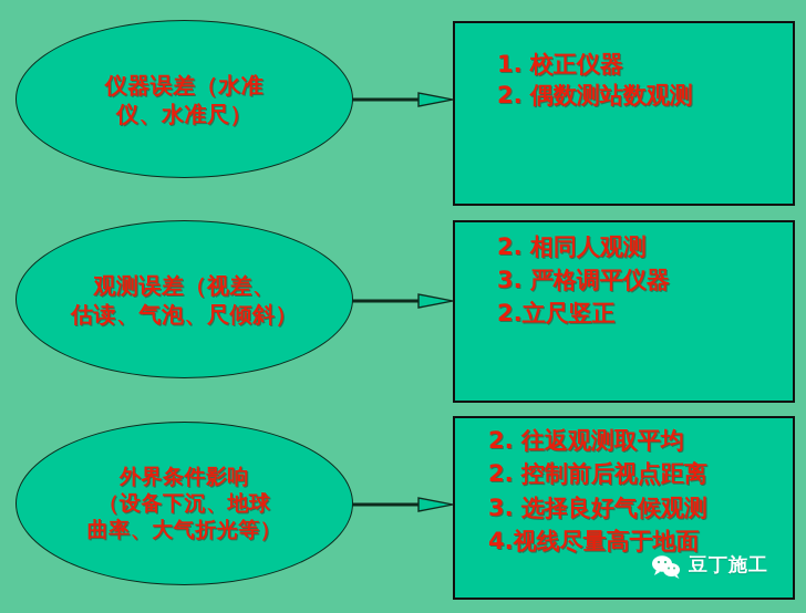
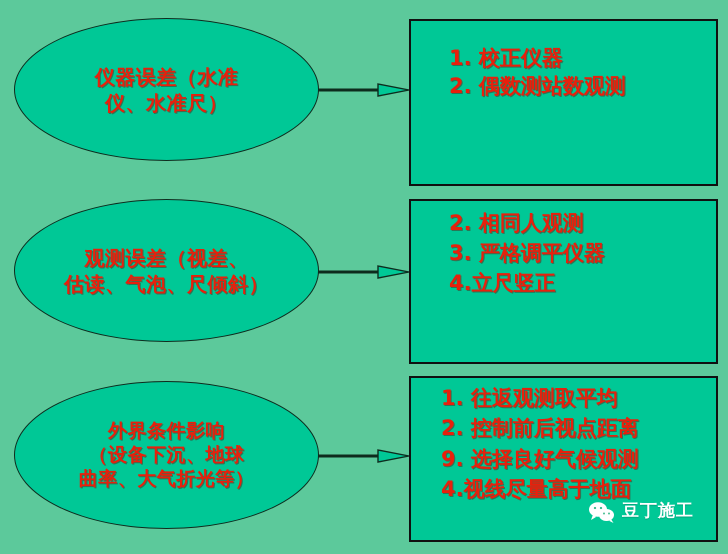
  仪器误差（水准
  仪、水准尺）
  1. 校正仪器
  2. 偶数测站数观测
  观测误差（视差、
  估读、气泡、尺倾斜）
  2. 相同人观测
  3. 严格调平仪器
- 2.立尺竖正
+ 4.立尺竖正
  外界条件影响
  （设备下沉、地球
  曲率、大气折光等）
- 2. 往返观测取平均
+ 1. 往返观测取平均
  2. 控制前后视点距离
- 3. 选择良好气候观测
+ 9. 选择良好气候观测
  4.视线尽量高于地面
  豆丁施工
